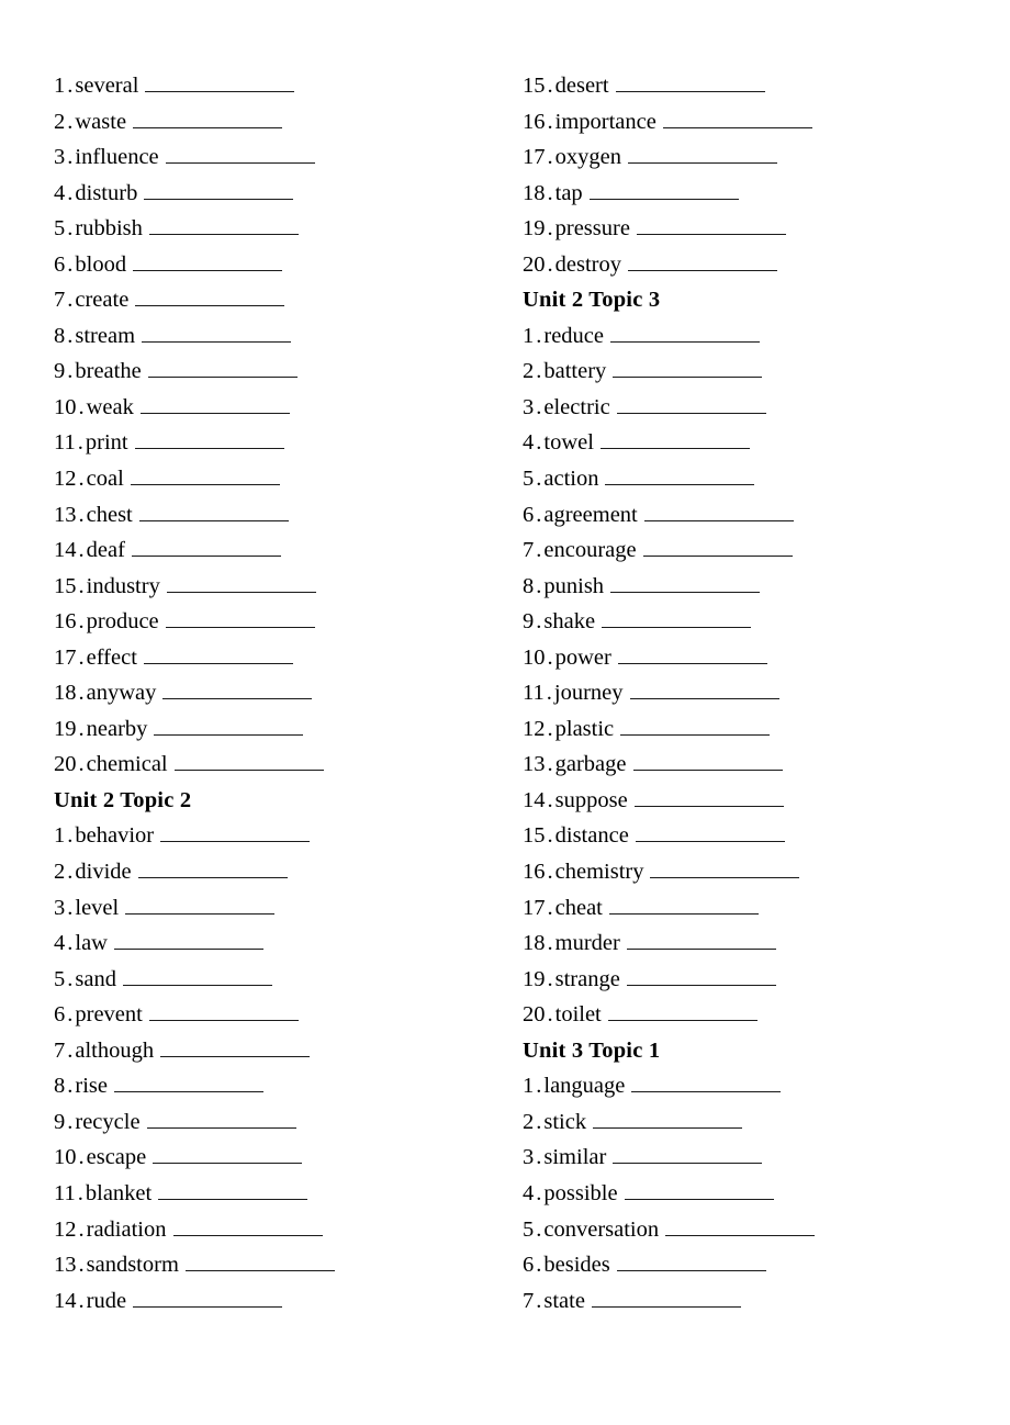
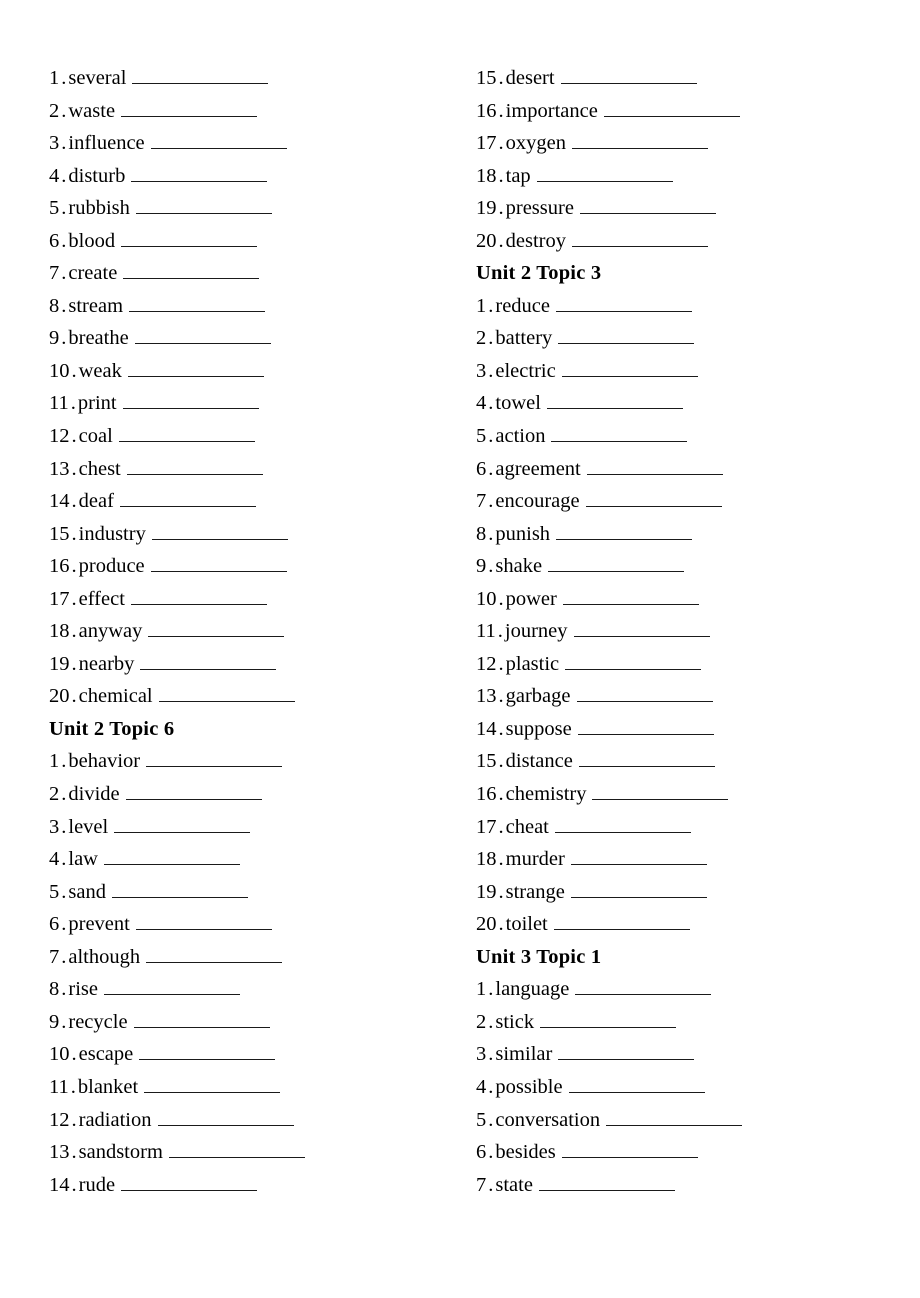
  1.several
  2.waste
  3.influence
  4.disturb
  5.rubbish
  6.blood
  7.create
  8.stream
  9.breathe
  10.weak
  11.print
  12.coal
  13.chest
  14.deaf
  15.industry
  16.produce
  17.effect
  18.anyway
  19.nearby
  20.chemical
- Unit 2 Topic 2
+ Unit 2 Topic 6
  1.behavior
  2.divide
  3.level
  4.law
  5.sand
  6.prevent
  7.although
  8.rise
  9.recycle
  10.escape
  11.blanket
  12.radiation
  13.sandstorm
  14.rude
  15.desert
  16.importance
  17.oxygen
  18.tap
  19.pressure
  20.destroy
  Unit 2 Topic 3
  1.reduce
  2.battery
  3.electric
  4.towel
  5.action
  6.agreement
  7.encourage
  8.punish
  9.shake
  10.power
  11.journey
  12.plastic
  13.garbage
  14.suppose
  15.distance
  16.chemistry
  17.cheat
  18.murder
  19.strange
  20.toilet
  Unit 3 Topic 1
  1.language
  2.stick
  3.similar
  4.possible
  5.conversation
  6.besides
  7.state
